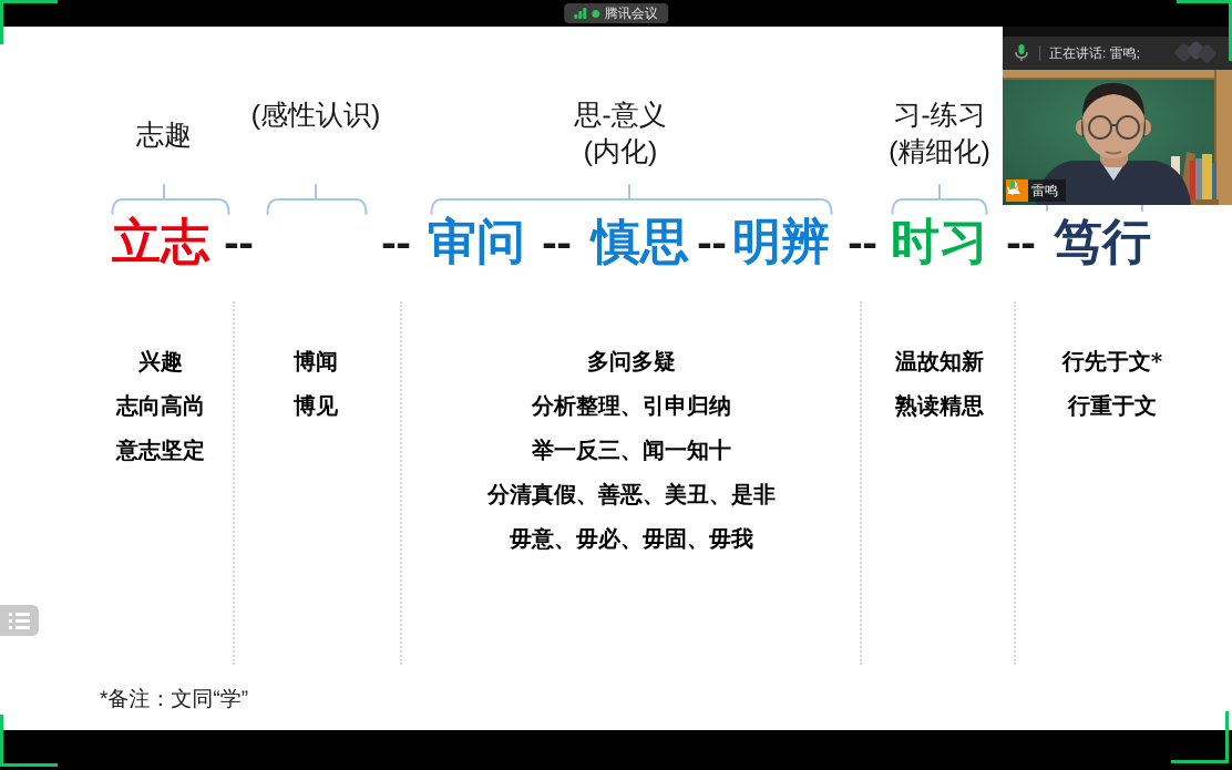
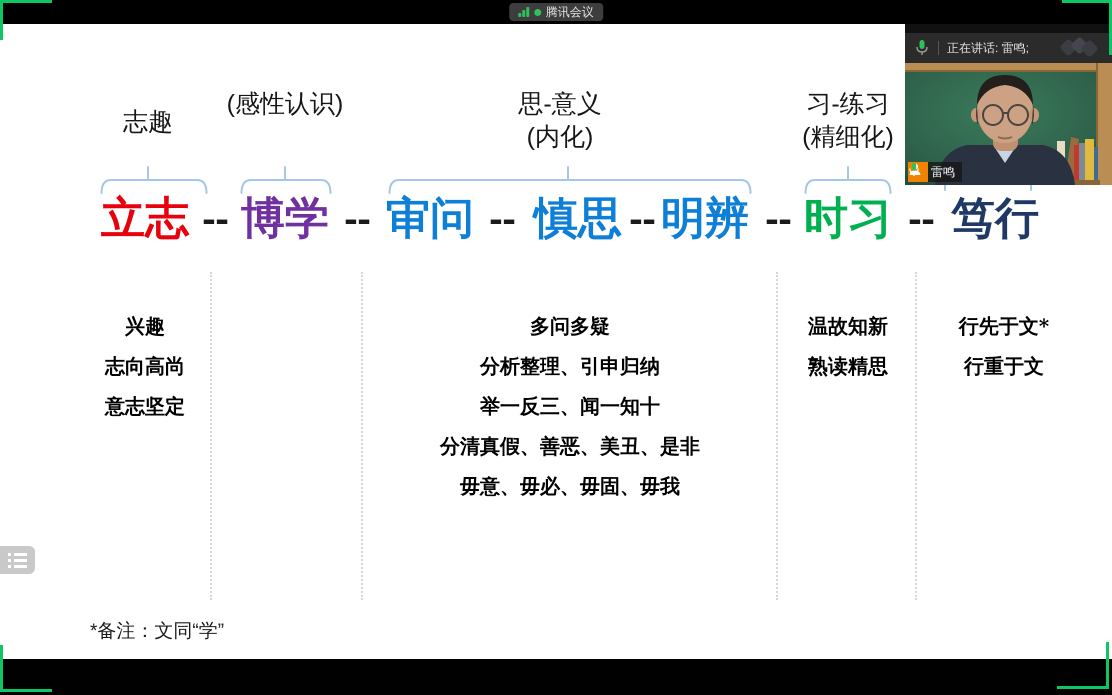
  腾讯会议
  志趣
  (感性认识)
  思-意义
  (内化)
  习-练习
  (精细化)
  立志
  --
+ 博学
  --
  审问
  --
  慎思
  --
  明辨
  --
  时习
  --
  笃行
  兴趣
  志向高尚
  意志坚定
- 博闻
- 博见
  多问多疑
  分析整理、引申归纳
  举一反三、闻一知十
  分清真假、善恶、美丑、是非
  毋意、毋必、毋固、毋我
  温故知新
  熟读精思
  行先于文*
  行重于文
  *备注：文同“学”
  正在讲话: 雷鸣;
  雷鸣
